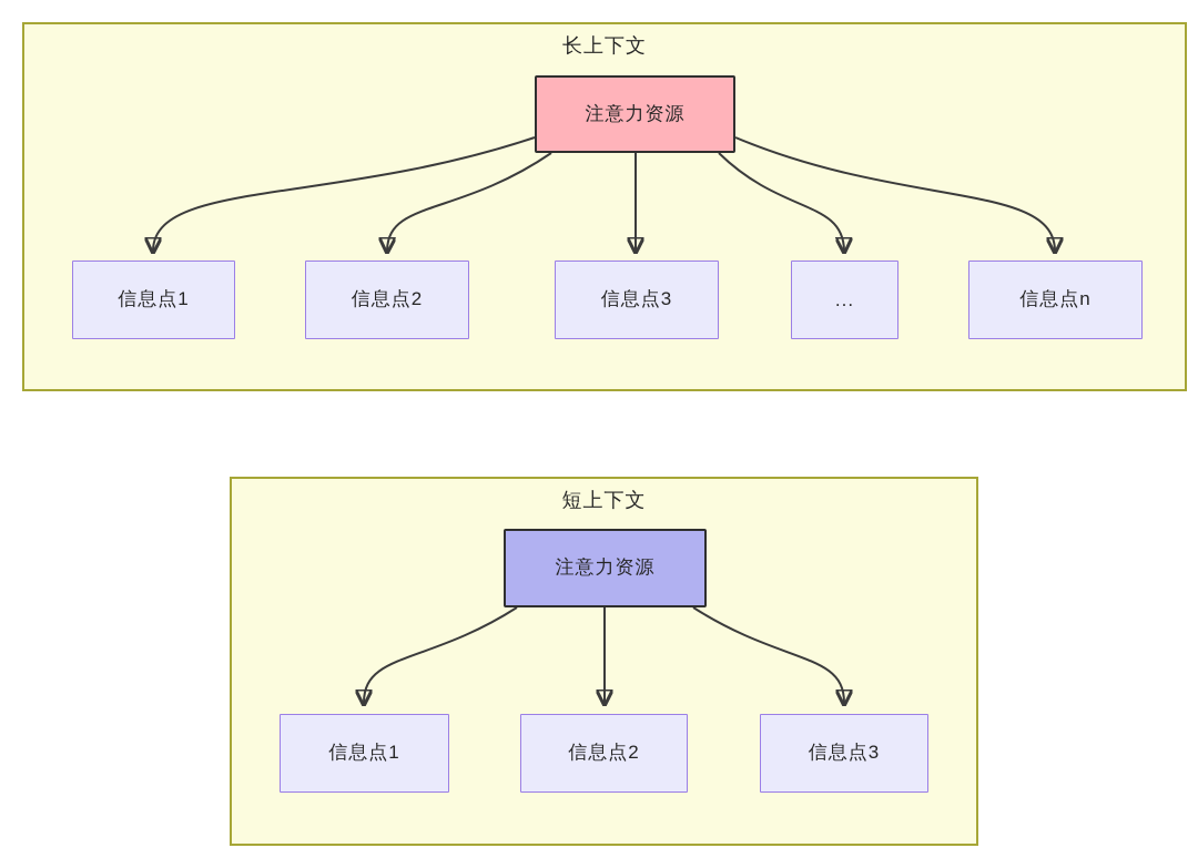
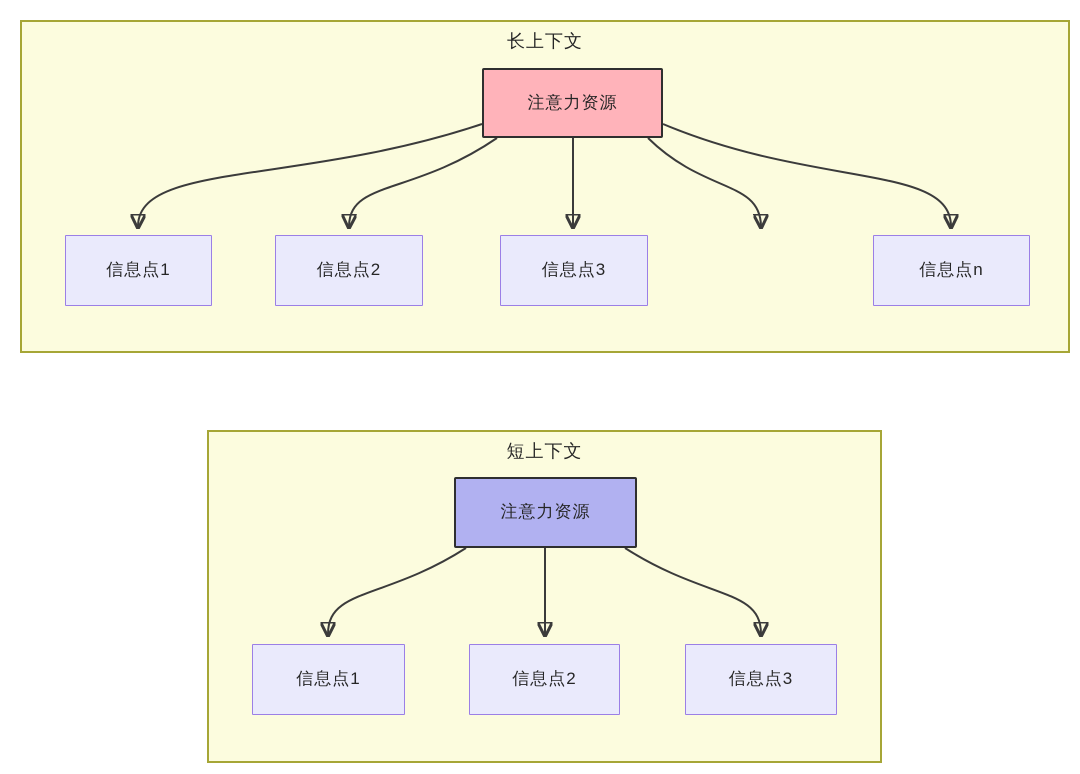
  长上下文
  短上下文
  注意力资源
  信息点1
  信息点2
  信息点3
- ...
  信息点n
  注意力资源
  信息点1
  信息点2
  信息点3
